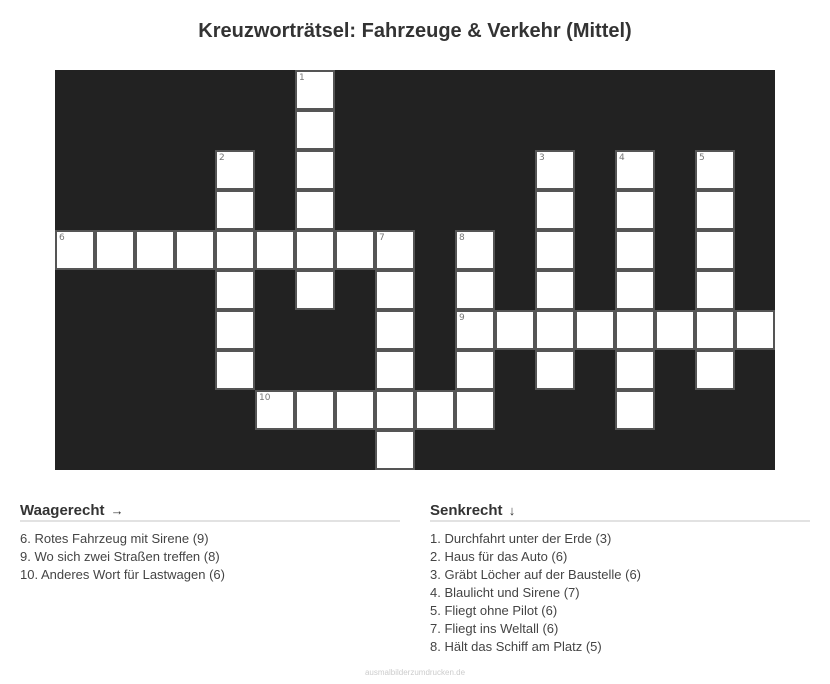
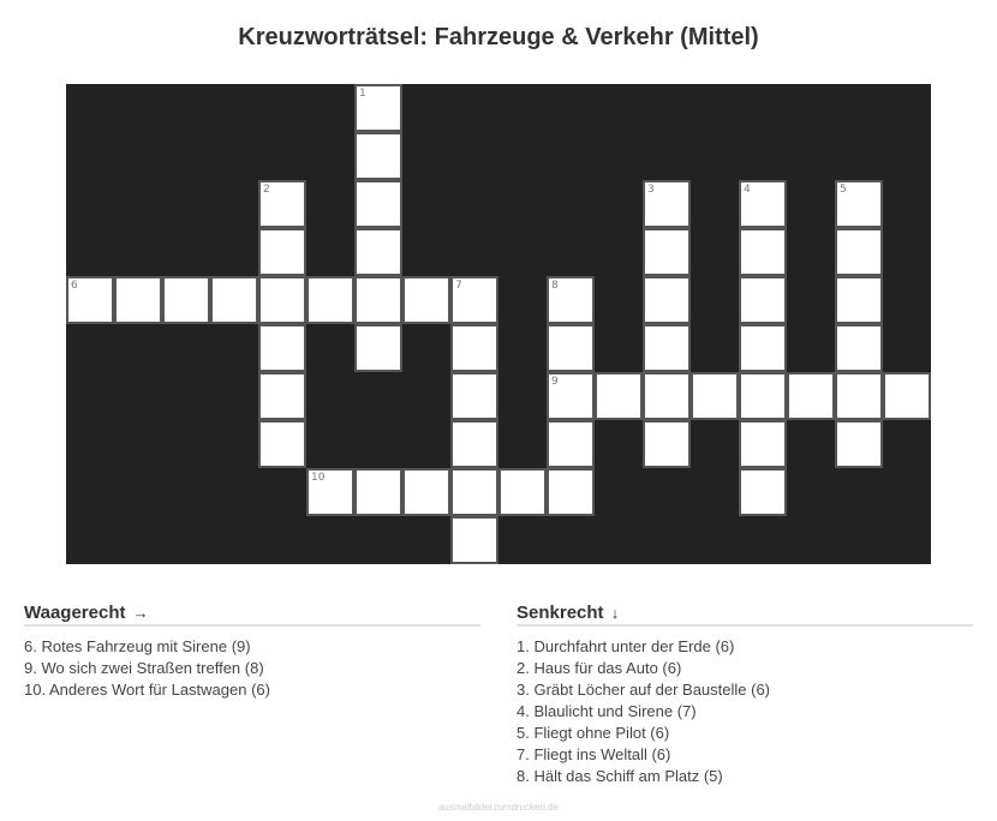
  Kreuzworträtsel: Fahrzeuge & Verkehr (Mittel)
  1
  2
  3
  4
  5
  6
  7
  8
  9
  10
  Waagerecht →
  6. Rotes Fahrzeug mit Sirene (9)
  9. Wo sich zwei Straßen treffen (8)
  10. Anderes Wort für Lastwagen (6)
  Senkrecht ↓
- 1. Durchfahrt unter der Erde (3)
+ 1. Durchfahrt unter der Erde (6)
  2. Haus für das Auto (6)
  3. Gräbt Löcher auf der Baustelle (6)
  4. Blaulicht und Sirene (7)
  5. Fliegt ohne Pilot (6)
  7. Fliegt ins Weltall (6)
  8. Hält das Schiff am Platz (5)
  ausmalbilderzumdrucken.de
